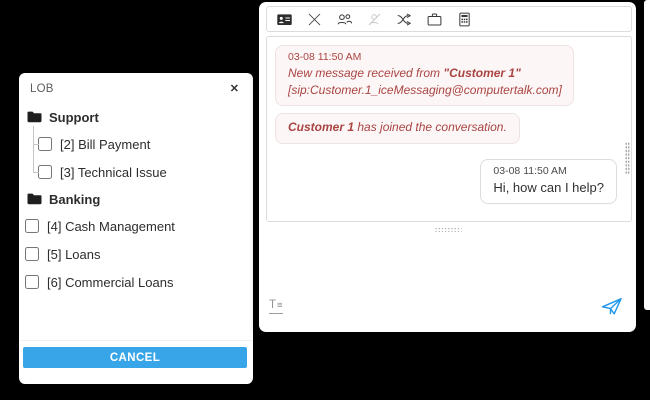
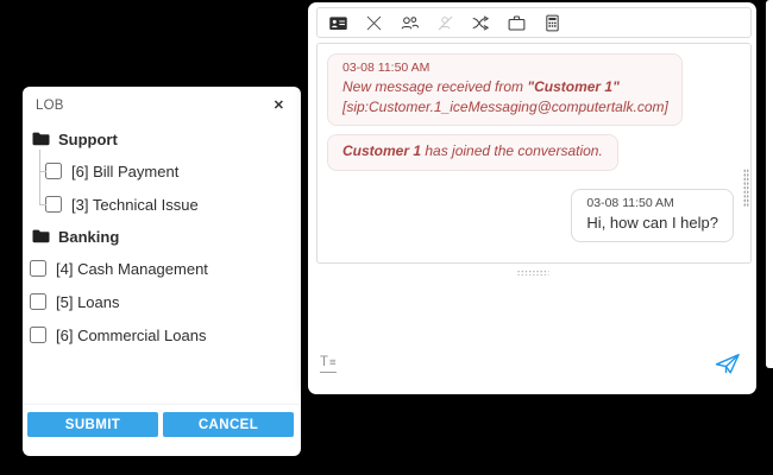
  LOB
  ✕
  Support
- [2] Bill Payment
+ [6] Bill Payment
  [3] Technical Issue
  Banking
  [4] Cash Management
  [5] Loans
  [6] Commercial Loans
+ SUBMIT
  CANCEL
  03-08 11:50 AM
  New message received from "Customer 1"
  [sip:Customer.1_iceMessaging@computertalk.com]
  Customer 1 has joined the conversation.
  03-08 11:50 AM
  Hi, how can I help?
  T
  ≡
